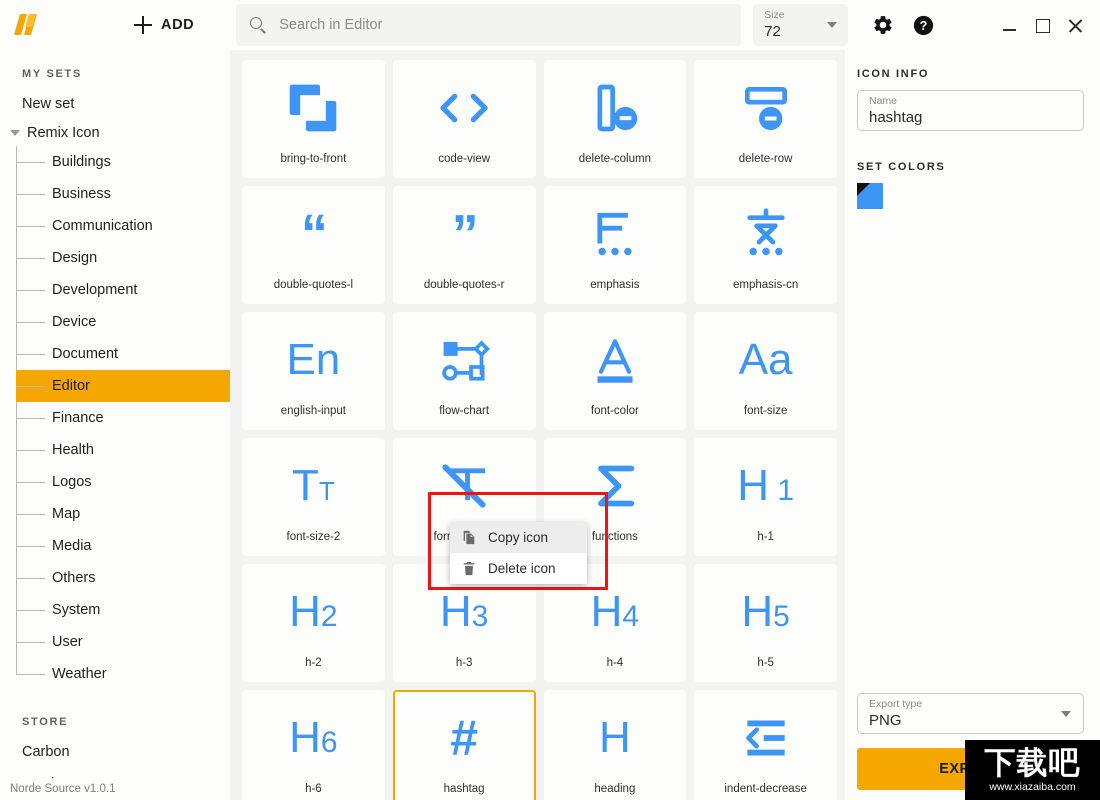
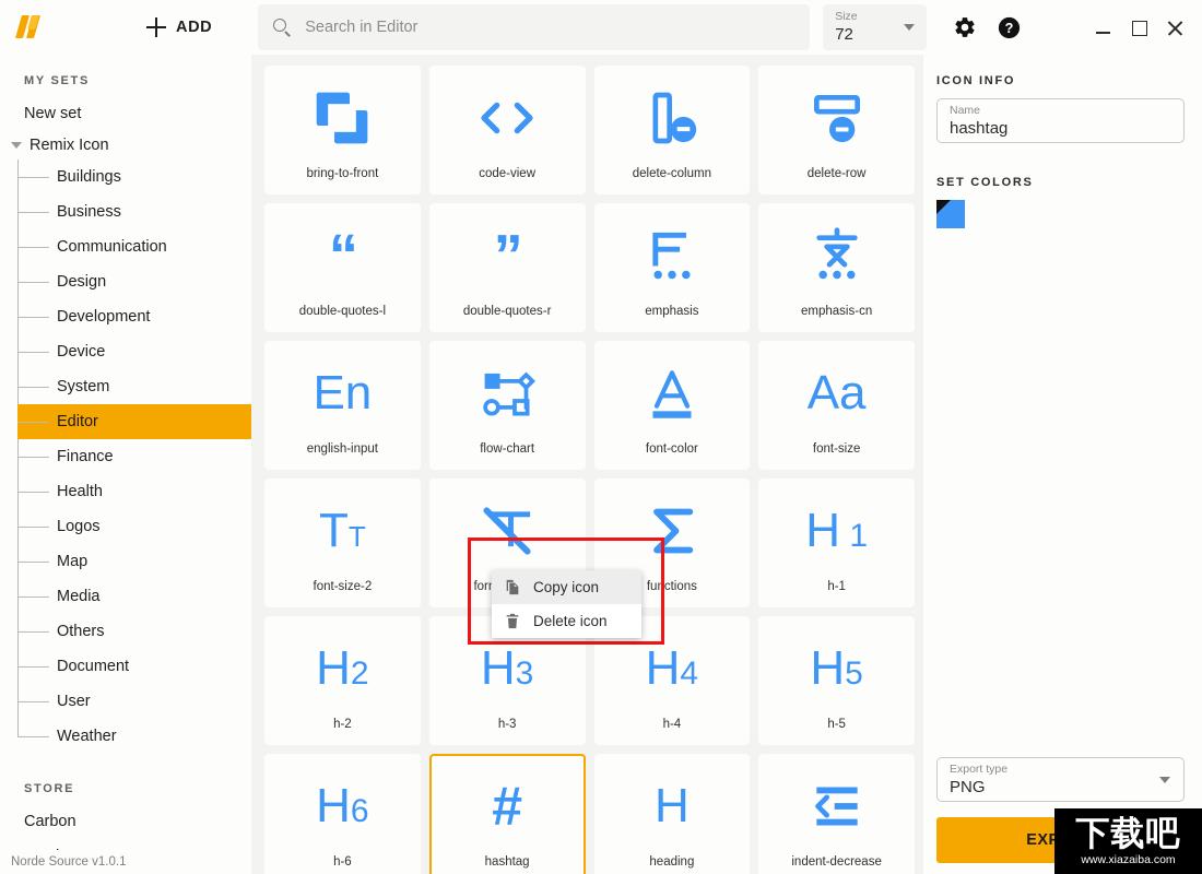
  ADD
  Search in Editor
  Size
  72
  ?
  MY SETS
  New set
  Remix Icon
  Buildings
  Business
  Communication
  Design
  Development
  Device
- Document
+ System
  Editor
  Finance
  Health
  Logos
  Map
  Media
  Others
- System
+ Document
  User
  Weather
  STORE
  Carbon
  Norde Source v1.0.1
  bring-to-front
  code-view
  delete-column
  delete-row
  “
  double-quotes-l
  ”
  double-quotes-r
  emphasis
  emphasis-cn
  En
  english-input
  flow-chart
  font-color
  Aa
  font-size
  TT
  font-size-2
  functions
  H 1
  h-1
  H2
  h-2
  H3
  h-3
  H4
  h-4
  H5
  h-5
  H6
  h-6
  #
  hashtag
  H
  heading
  indent-decrease
  ICON INFO
  Name
  hashtag
  SET COLORS
  Export type
  PNG
  Copy icon
  Delete icon
  下载吧
  www.xiazaiba.com
